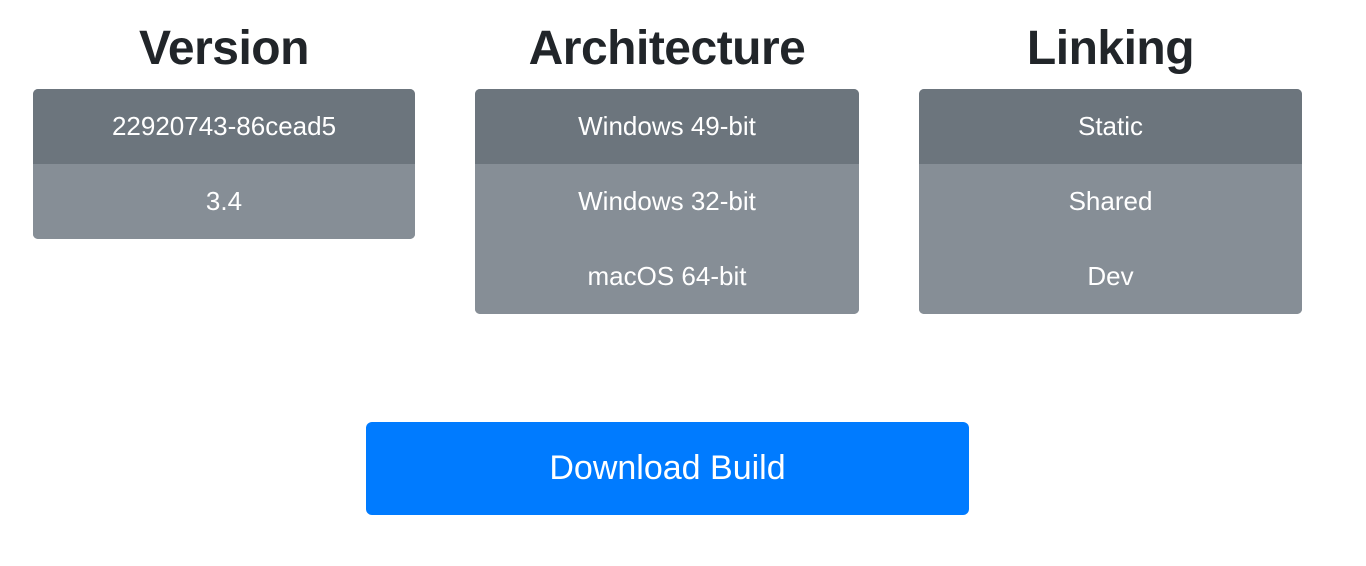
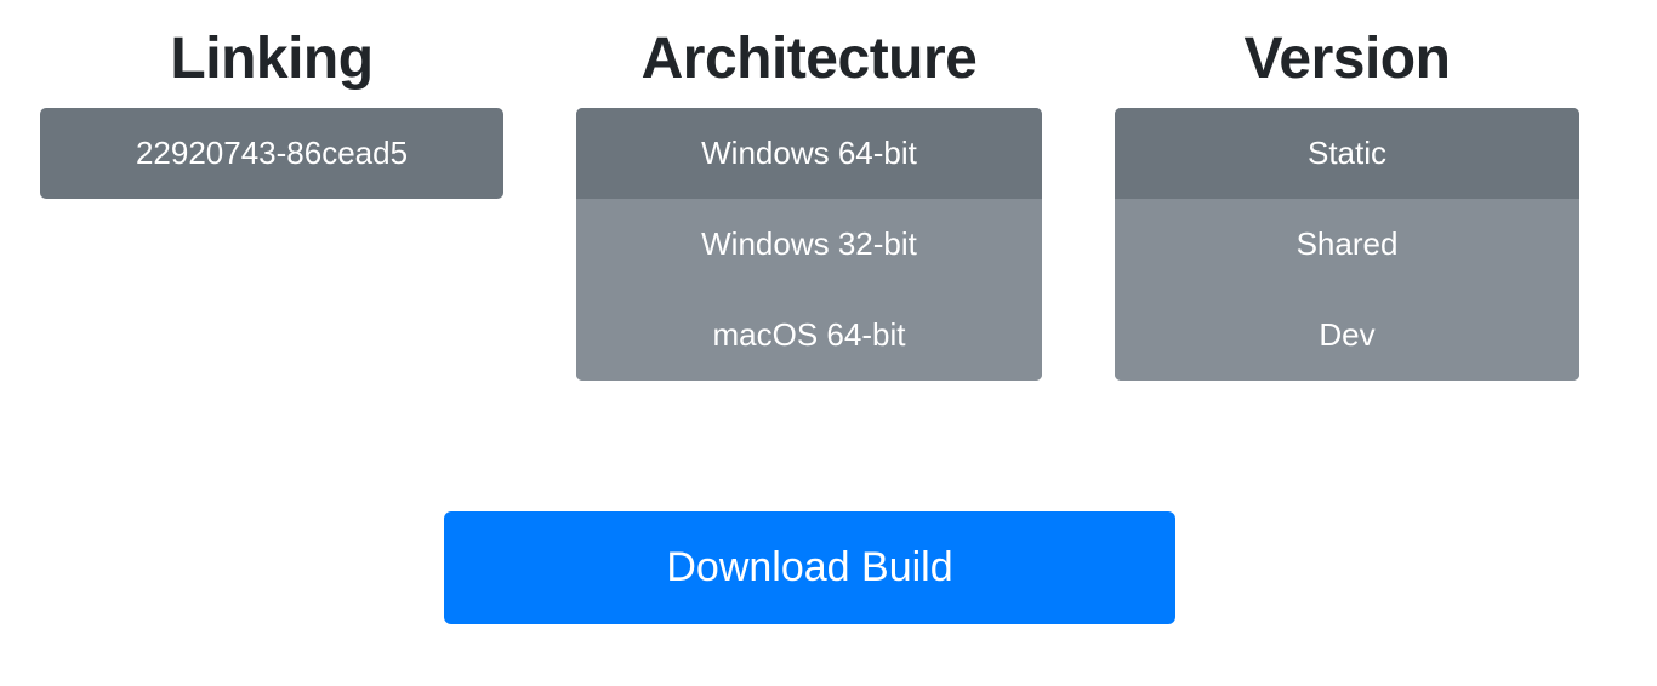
- Version
+ Linking
  22920743-86cead5
- 3.4
  Architecture
- Windows 49-bit
+ Windows 64-bit
  Windows 32-bit
  macOS 64-bit
- Linking
+ Version
  Static
  Shared
  Dev
  Download Build
